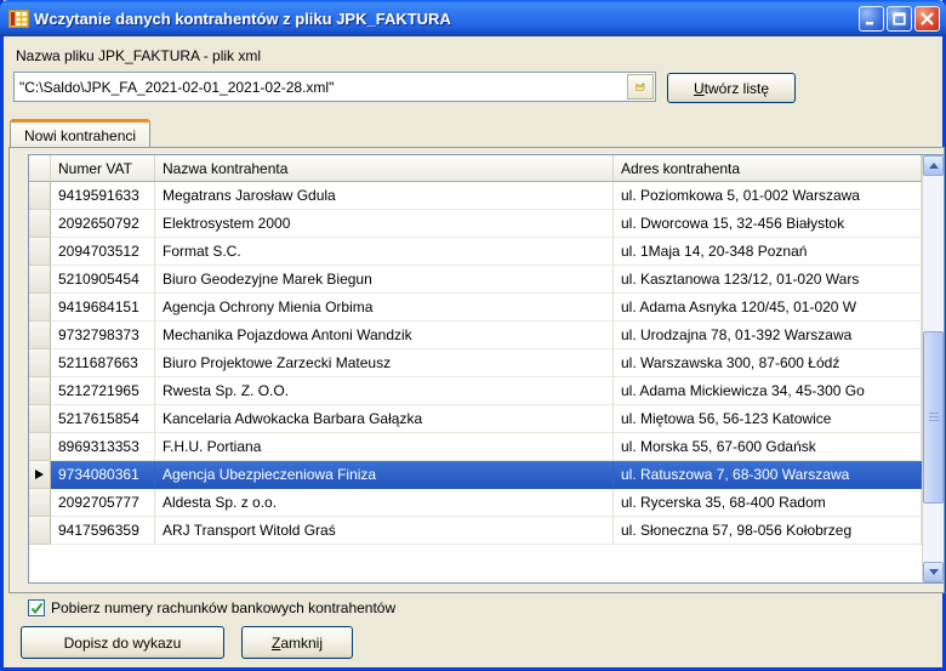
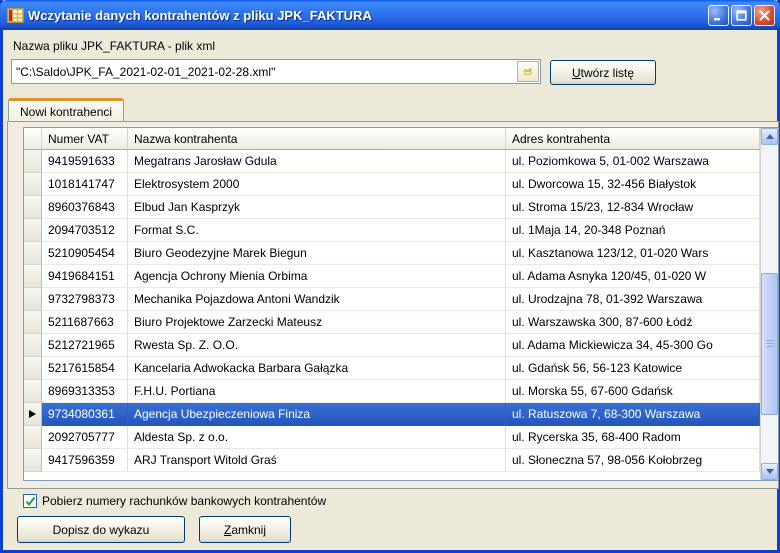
  Wczytanie danych kontrahentów z pliku JPK_FAKTURA
  Nazwa pliku JPK_FAKTURA - plik xml
  "C:\Saldo\JPK_FA_2021-02-01_2021-02-28.xml"
  Utwórz listę
  Nowi kontrahenci
  Numer VAT
  Nazwa kontrahenta
  Adres kontrahenta
  9419591633
  Megatrans Jarosław Gdula
  ul. Poziomkowa 5, 01-002 Warszawa
- 2092650792
+ 1018141747
  Elektrosystem 2000
  ul. Dworcowa 15, 32-456 Białystok
+ 8960376843
+ Elbud Jan Kasprzyk
+ ul. Stroma 15/23, 12-834 Wrocław
  2094703512
  Format S.C.
  ul. 1Maja 14, 20-348 Poznań
  5210905454
  Biuro Geodezyjne Marek Biegun
  ul. Kasztanowa 123/12, 01-020 Wars
  9419684151
  Agencja Ochrony Mienia Orbima
  ul. Adama Asnyka 120/45, 01-020 W
  9732798373
  Mechanika Pojazdowa Antoni Wandzik
  ul. Urodzajna 78, 01-392 Warszawa
  5211687663
  Biuro Projektowe Zarzecki Mateusz
  ul. Warszawska 300, 87-600 Łódź
  5212721965
  Rwesta Sp. Z. O.O.
  ul. Adama Mickiewicza 34, 45-300 Go
  5217615854
  Kancelaria Adwokacka Barbara Gałązka
- ul. Miętowa 56, 56-123 Katowice
+ ul. Gdańsk 56, 56-123 Katowice
  8969313353
  F.H.U. Portiana
  ul. Morska 55, 67-600 Gdańsk
  9734080361
  Agencja Ubezpieczeniowa Finiza
  ul. Ratuszowa 7, 68-300 Warszawa
  2092705777
  Aldesta Sp. z o.o.
  ul. Rycerska 35, 68-400 Radom
  9417596359
  ARJ Transport Witold Graś
  ul. Słoneczna 57, 98-056 Kołobrzeg
  Pobierz numery rachunków bankowych kontrahentów
  Dopisz do wykazu
  Zamknij
